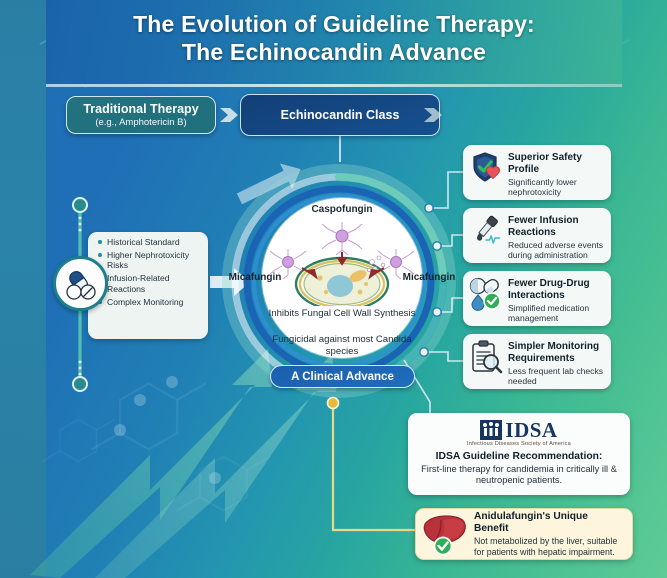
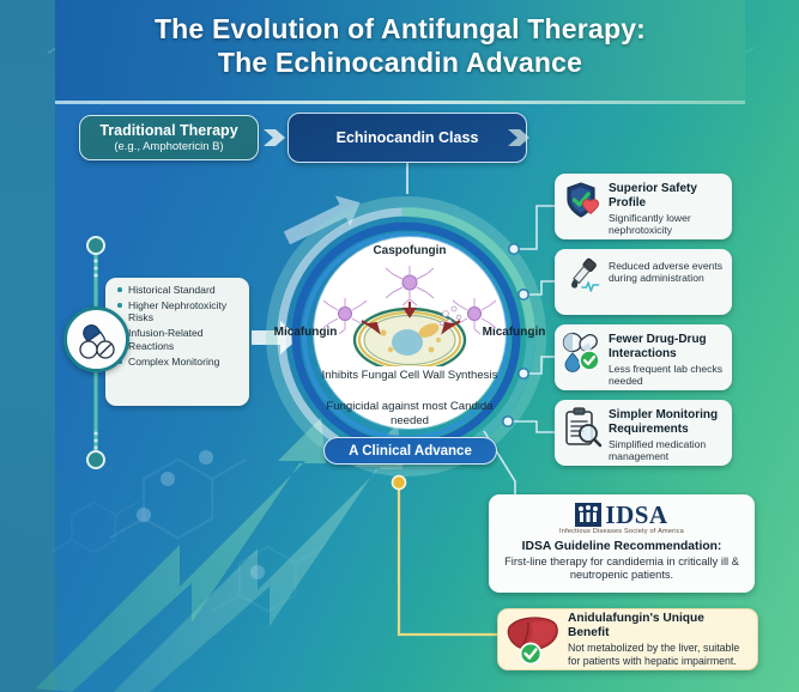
- The Evolution of Guideline Therapy:
+ The Evolution of Antifungal Therapy:
  The Echinocandin Advance
  Traditional Therapy
  (e.g., Amphotericin B)
  Echinocandin Class
  Historical Standard
  Higher Nephrotoxicity Risks
  Infusion-Related Reactions
  Complex Monitoring
  Caspofungin
  Micafungin
  Micafungin
  Inhibits Fungal Cell Wall Synthesis
- Fungicidal against most Candida species
+ Fungicidal against most Candida needed
  A Clinical Advance
  Superior Safety Profile
  Significantly lower nephrotoxicity
- Fewer Infusion Reactions
  Reduced adverse events during administration
  Fewer Drug-Drug Interactions
- Simplified medication management
+ Less frequent lab checks needed
  Simpler Monitoring Requirements
- Less frequent lab checks needed
+ Simplified medication management
  IDSA
  IDSA Guideline Recommendation:
  First-line therapy for candidemia in critically ill & neutropenic patients.
  Anidulafungin's Unique Benefit
  Not metabolized by the liver, suitable for patients with hepatic impairment.
